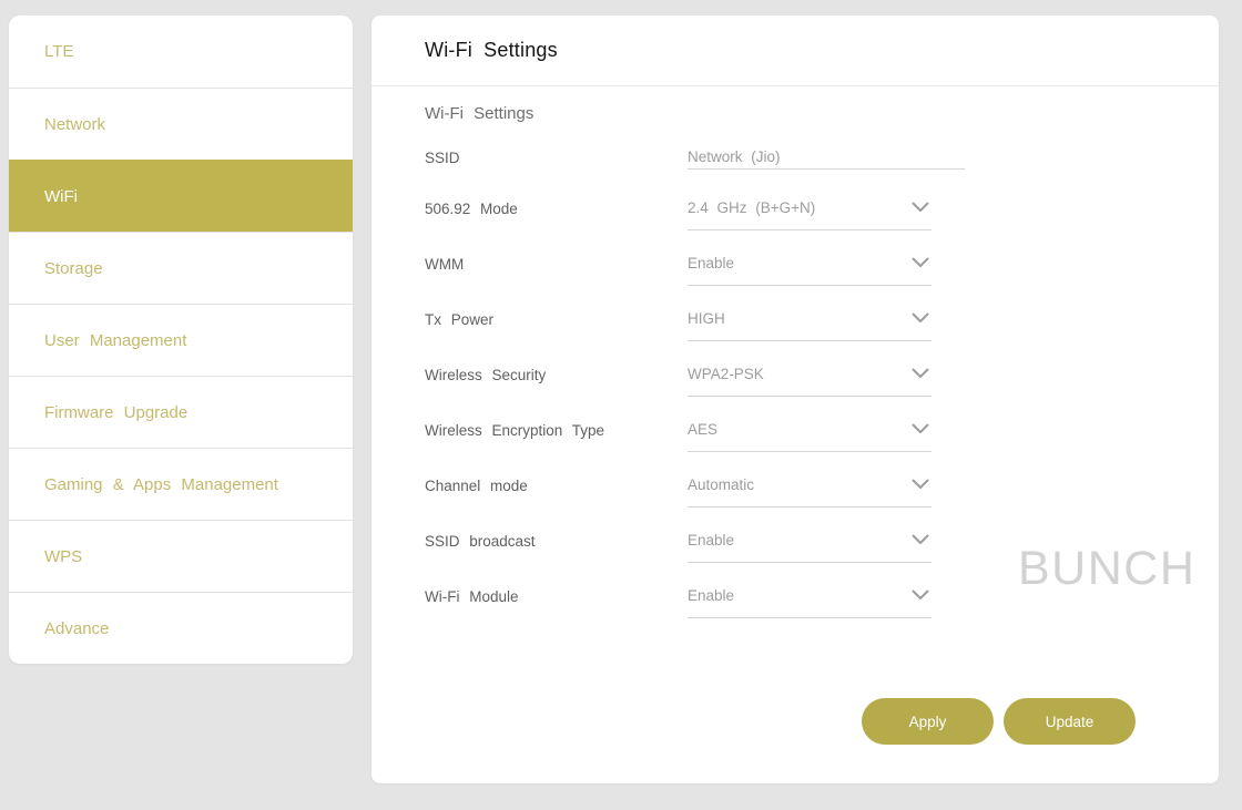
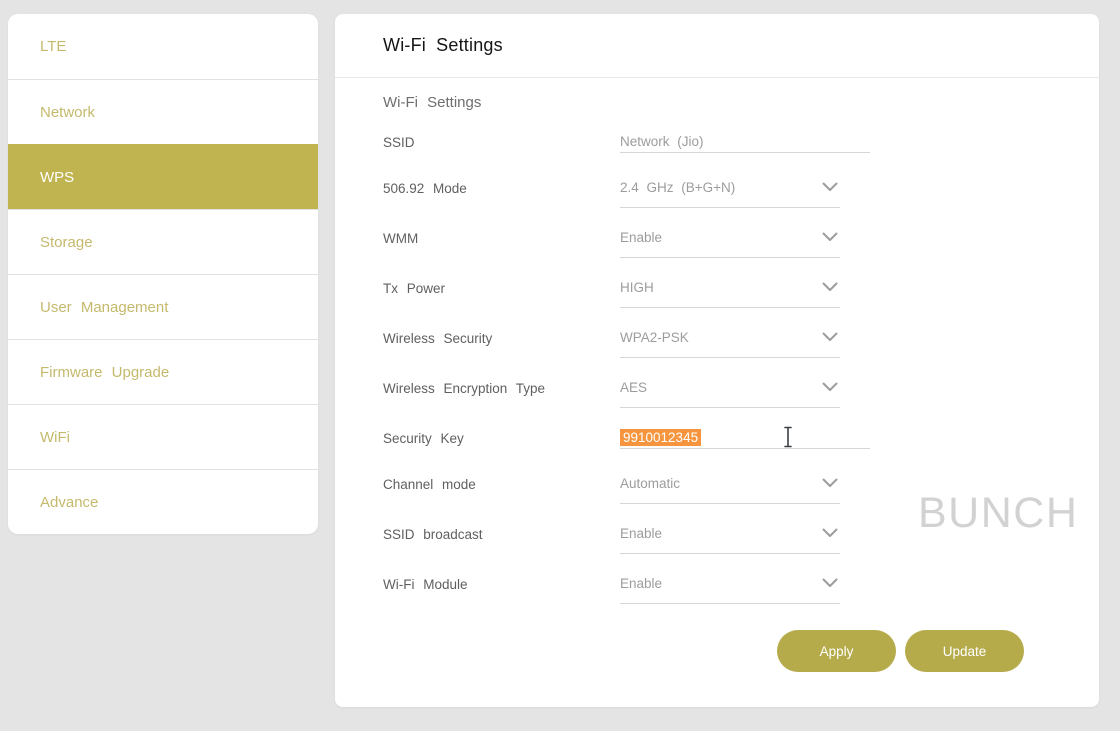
  LTE
  Network
- WiFi
+ WPS
  Storage
  User Management
  Firmware Upgrade
- Gaming & Apps Management
- WPS
+ WiFi
  Advance
  Wi-Fi Settings
  Wi-Fi Settings
  SSID
  Network (Jio)
  506.92 Mode
  2.4 GHz (B+G+N)
  WMM
  Enable
  Tx Power
  HIGH
  Wireless Security
  WPA2-PSK
  Wireless Encryption Type
  AES
+ Security Key
+ 9910012345
  Channel mode
  Automatic
  SSID broadcast
  Enable
  Wi-Fi Module
  Enable
  Apply
  Update
  BUNCH
